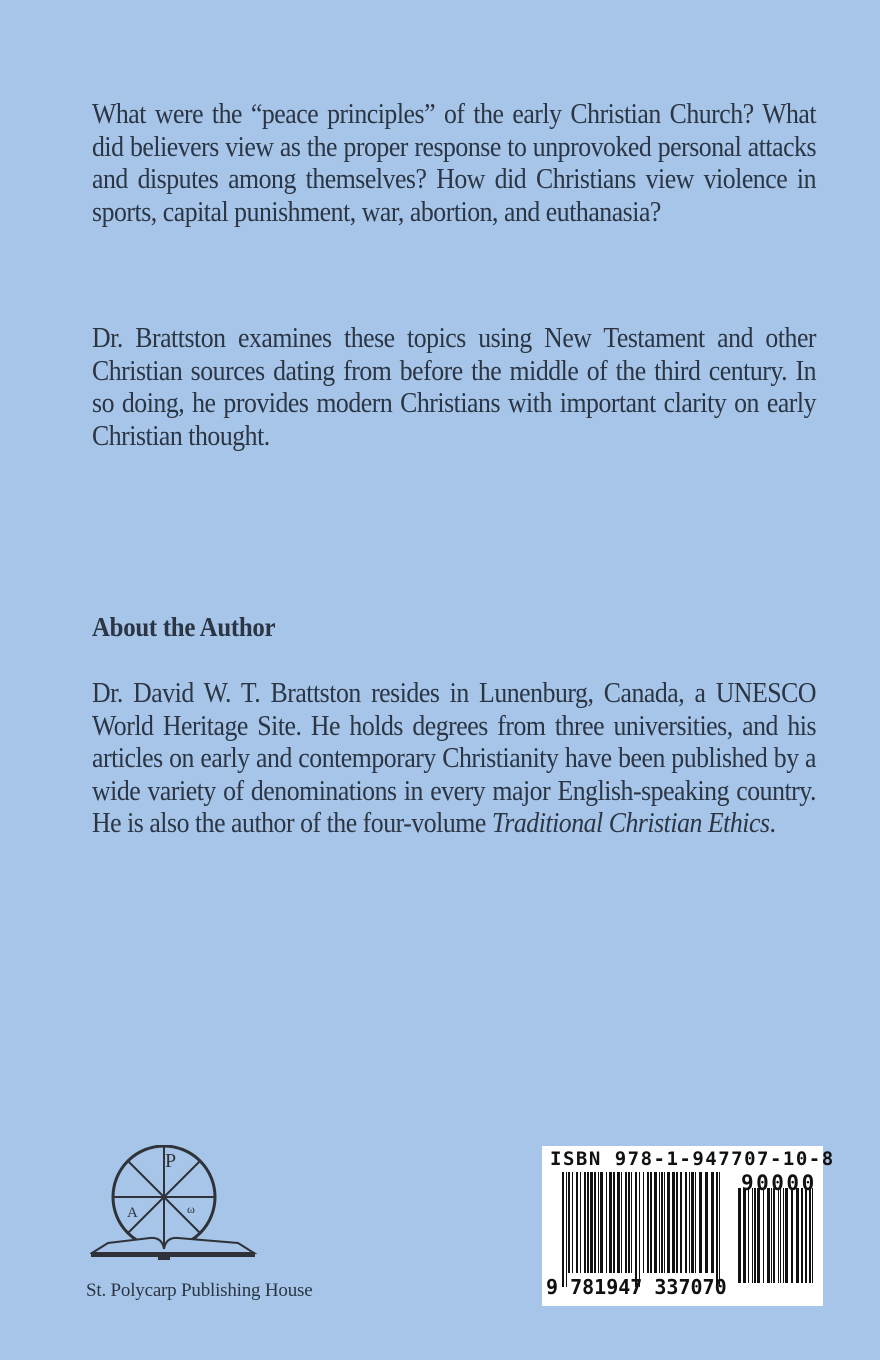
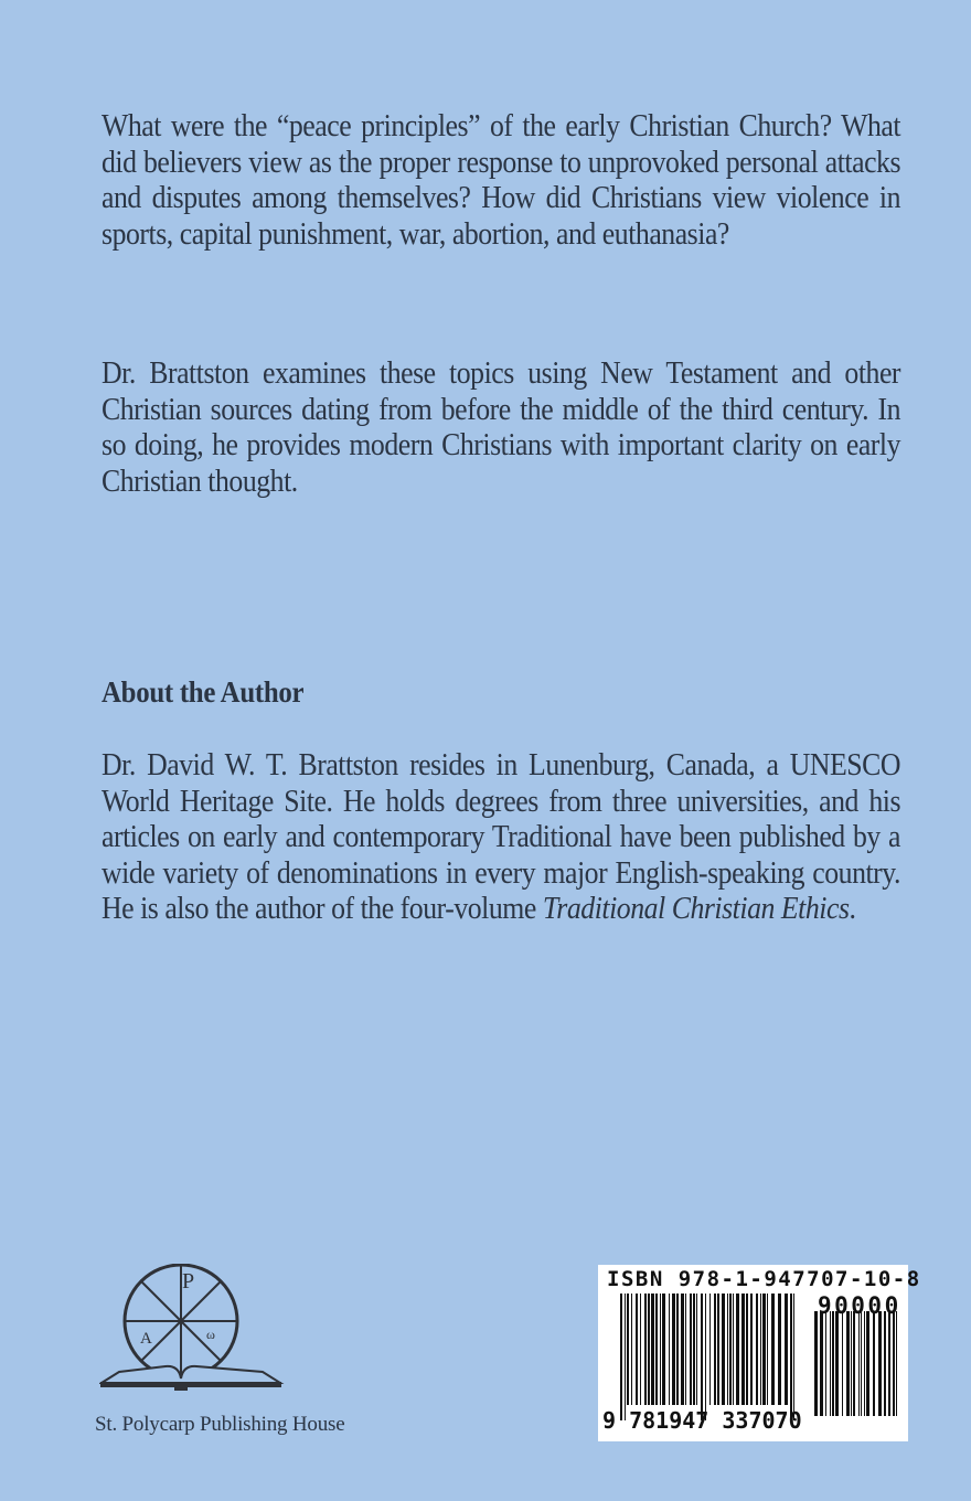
  What were the “peace principles” of the early Christian Church? What did believers view as the proper response to unprovoked personal attacks and disputes among themselves? How did Christians view violence in sports, capital punishment, war, abortion, and euthanasia?
  Dr. Brattston examines these topics using New Testament and other Christian sources dating from before the middle of the third century. In so doing, he provides modern Christians with important clarity on early Christian thought.
  About the Author
- Dr. David W. T. Brattston resides in Lunenburg, Canada, a UNESCO World Heritage Site. He holds degrees from three universities, and his articles on early and contemporary Christianity have been published by a wide variety of denominations in every major English-speaking country. He is also the author of the four-volume Traditional Christian Ethics.
+ Dr. David W. T. Brattston resides in Lunenburg, Canada, a UNESCO World Heritage Site. He holds degrees from three universities, and his articles on early and contemporary Traditional have been published by a wide variety of denominations in every major English-speaking country. He is also the author of the four-volume Traditional Christian Ethics.
  P
  A
  ω
  St. Polycarp Publishing House
  ISBN 978-1-947707-10-8
  90000
  9 781947 337070
